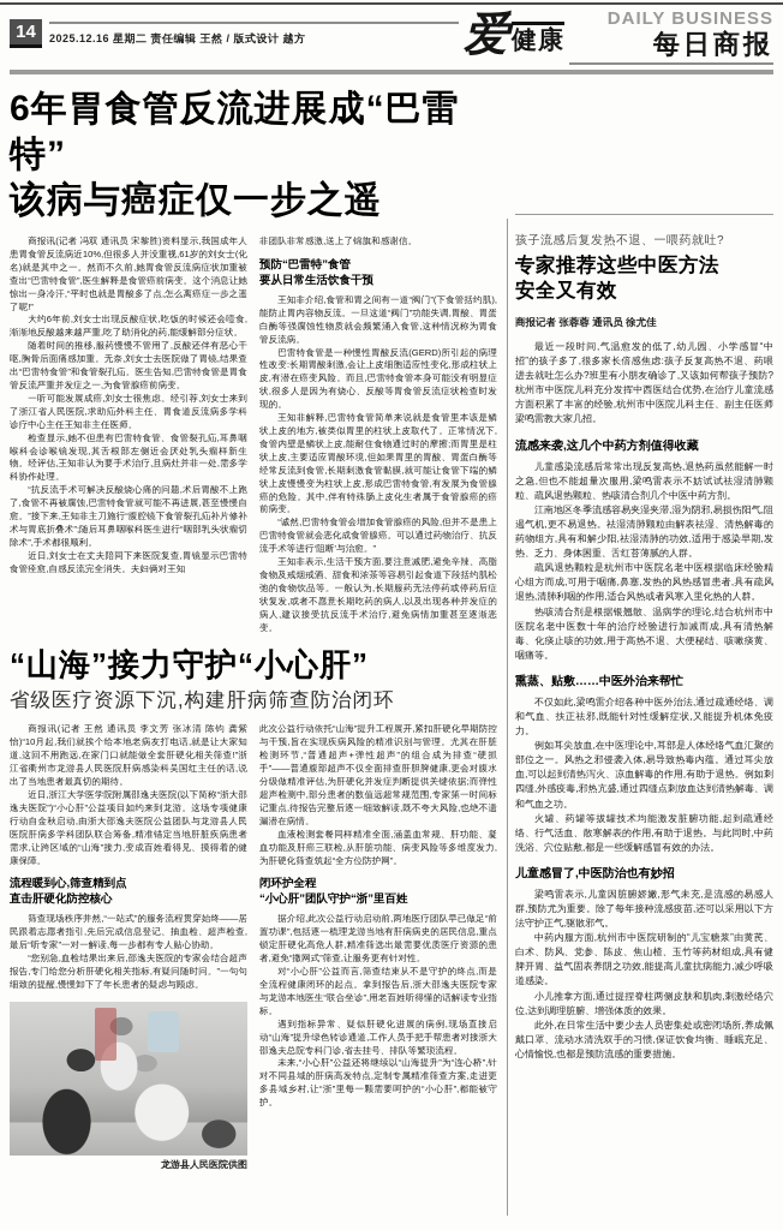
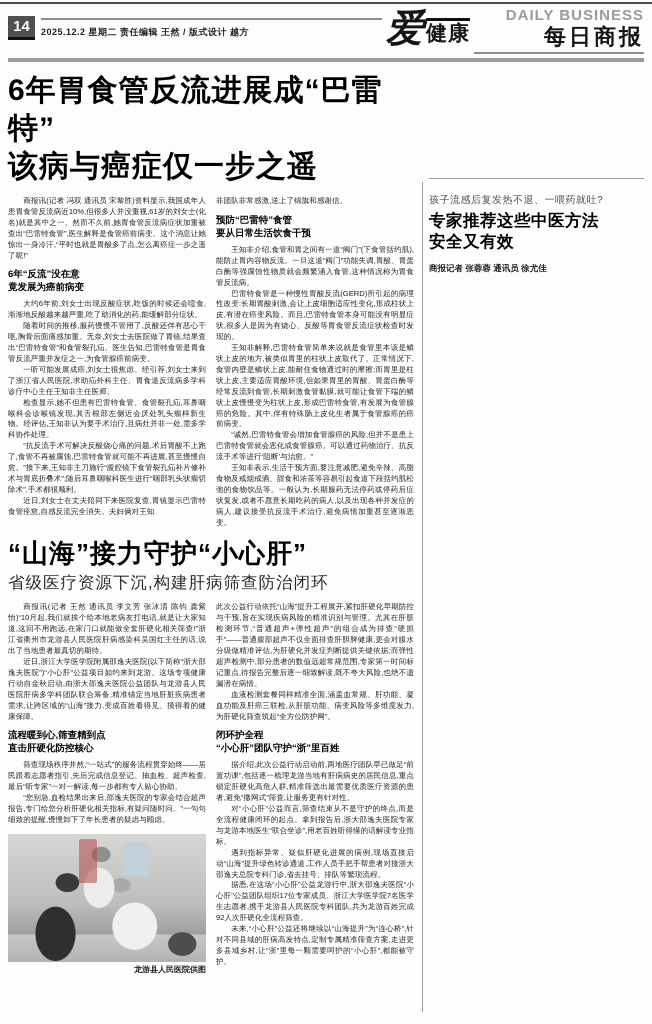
  14
- 2025.12.16 星期二 责任编辑 王然 / 版式设计 越方
+ 2025.12.2 星期二 责任编辑 王然 / 版式设计 越方
  爱
  健康
  DAILY BUSINESS
  每日商报
  6年胃食管反流进展成“巴雷特”
  该病与癌症仅一步之遥
  商报讯(记者 冯双 通讯员 宋黎胜)资料显示,我国成年人患胃食管反流病近10%,但很多人并没重视,61岁的刘女士(化名)就是其中之一。然而不久前,她胃食管反流病症状加重被查出“巴雷特食管”,医生解释是食管癌前病变。这个消息让她惊出一身冷汗,“平时也就是胃酸多了点,怎么离癌症一步之遥了呢!”
+ 6年“反流”没在意
+ 竟发展为癌前病变
  大约6年前,刘女士出现反酸症状,吃饭的时候还会噎食,渐渐地反酸越来越严重,吃了助消化的药,能缓解部分症状。
  随着时间的推移,服药慢慢不管用了,反酸还伴有恶心干呕,胸骨后面痛感加重。无奈,刘女士去医院做了胃镜,结果查出“巴雷特食管”和食管裂孔疝。医生告知,巴雷特食管是胃食管反流严重并发症之一,为食管腺癌前病变。
  一听可能发展成癌,刘女士很焦虑。经引荐,刘女士来到了浙江省人民医院,求助疝外科主任、胃食道反流病多学科诊疗中心主任王知非主任医师。
  检查显示,她不但患有巴雷特食管、食管裂孔疝,耳鼻咽喉科会诊喉镜发现,其舌根部左侧近会厌处乳头瘤样新生物。经评估,王知非认为要手术治疗,且病灶并非一处,需多学科协作处理。
  “抗反流手术可解决反酸烧心痛的问题,术后胃酸不上跑了,食管不再被腐蚀,巴雷特食管就可能不再进展,甚至慢慢自愈。”接下来,王知非主刀施行“腹腔镜下食管裂孔疝补片修补术与胃底折叠术”;随后耳鼻咽喉科医生进行“咽部乳头状瘤切除术”,手术都很顺利。
  近日,刘女士在丈夫陪同下来医院复查,胃镜显示巴雷特食管痊愈,自感反流完全消失。夫妇俩对王知
  非团队非常感激,送上了锦旗和感谢信。
  预防“巴雷特”食管
  要从日常生活饮食干预
  王知非介绍,食管和胃之间有一道“阀门”(下食管括约肌),能防止胃内容物反流。一旦这道“阀门”功能失调,胃酸、胃蛋白酶等强腐蚀性物质就会频繁涌入食管,这种情况称为胃食管反流病。
  巴雷特食管是一种慢性胃酸反流(GERD)所引起的病理性改变:长期胃酸刺激,会让上皮细胞适应性变化,形成柱状上皮,有潜在癌变风险。而且,巴雷特食管本身可能没有明显症状,很多人是因为有烧心、反酸等胃食管反流症状检查时发现的。
  王知非解释,巴雷特食管简单来说就是食管里本该是鳞状上皮的地方,被类似胃里的柱状上皮取代了。正常情况下,食管内壁是鳞状上皮,能耐住食物通过时的摩擦;而胃里是柱状上皮,主要适应胃酸环境,但如果胃里的胃酸、胃蛋白酶等经常反流到食管,长期刺激食管黏膜,就可能让食管下端的鳞状上皮慢慢变为柱状上皮,形成巴雷特食管,有发展为食管腺癌的危险。其中,伴有特殊肠上皮化生者属于食管腺癌的癌前病变。
  “诚然,巴雷特食管会增加食管腺癌的风险,但并不是患上巴雷特食管就会恶化成食管腺癌。可以通过药物治疗、抗反流手术等进行‘阻断’与治愈。”
  王知非表示,生活干预方面,要注意减肥,避免辛辣、高脂食物及戒烟戒酒、甜食和浓茶等容易引起食道下段括约肌松弛的食物饮品等。一般认为,长期服药无法停药或停药后症状复发,或者不愿意长期吃药的病人,以及出现各种并发症的病人,建议接受抗反流手术治疗,避免病情加重甚至逐渐恶变。
  “山海”接力守护“小心肝”
  省级医疗资源下沉,构建肝病筛查防治闭环
  商报讯(记者 王然 通讯员 李文芳 张冰清 陈钧 龚紫怡)“10月起,我们就挨个给本地老病友打电话,就是让大家知道,这回不用跑远,在家门口就能做全套肝硬化相关筛查!”浙江省衢州市龙游县人民医院肝病感染科吴国红主任的话,说出了当地患者最真切的期待。
  近日,浙江大学医学院附属邵逸夫医院(以下简称“浙大邵逸夫医院”)“小心肝”公益项目如约来到龙游。这场专项健康行动自金秋启动,由浙大邵逸夫医院公益团队与龙游县人民医院肝病多学科团队联合筹备,精准锚定当地肝脏疾病患者需求,让跨区域的“山海”接力,变成百姓看得见、摸得着的健康保障。
  流程暖到心,筛查精到点
  直击肝硬化防控核心
  筛查现场秩序井然,“一站式”的服务流程贯穿始终——居民跟着志愿者指引,先后完成信息登记、抽血检、超声检查,最后“听专家”一对一解读,每一步都有专人贴心协助。
  “您别急,血检结果出来后,邵逸夫医院的专家会结合超声报告,专门给您分析肝硬化相关指标,有疑问随时问。”一句句细致的提醒,慢慢卸下了年长患者的疑虑与顾虑。
  龙游县人民医院供图
  此次公益行动依托“山海”提升工程展开,紧扣肝硬化早期防控与干预,旨在实现疾病风险的精准识别与管理。尤其在肝脏检测环节,“普通超声+弹性超声”的组合成为排查“硬抓手”——普通腹部超声不仅全面排查肝胆脾健康,更会对腹水分级做精准评估,为肝硬化并发症判断提供关键依据;而弹性超声检测中,部分患者的数值远超常规范围,专家第一时间标记重点,待报告完整后逐一细致解读,既不夸大风险,也绝不遗漏潜在病情。
  血液检测套餐同样精准全面,涵盖血常规、肝功能、凝血功能及肝癌三联检,从肝脏功能、病变风险等多维度发力,为肝硬化筛查筑起“全方位防护网”。
  闭环护全程
  “小心肝”团队守护“浙”里百姓
  据介绍,此次公益行动启动前,两地医疗团队早已做足“前置功课”,包括逐一梳理龙游当地有肝病病史的居民信息,重点锁定肝硬化高危人群,精准筛选出最需要优质医疗资源的患者,避免“撒网式”筛查,让服务更有针对性。
  对“小心肝”公益而言,筛查结束从不是守护的终点,而是全流程健康闭环的起点。拿到报告后,浙大邵逸夫医院专家与龙游本地医生“联合坐诊”,用老百姓听得懂的话解读专业指标。
  遇到指标异常、疑似肝硬化进展的病例,现场直接启动“山海”提升绿色转诊通道,工作人员手把手帮患者对接浙大邵逸夫总院专科门诊,省去挂号、排队等繁琐流程。
+ 据悉,在这场“小心肝”公益龙游行中,浙大邵逸夫医院“小心肝”公益团队组织17位专家成员、浙江大学医学院7名医学生志愿者,携手龙游县人民医院专科团队,共为龙游百姓完成92人次肝硬化全流程筛查。
  未来,“小心肝”公益还将继续以“山海提升”为“连心桥”,针对不同县域的肝病高发特点,定制专属精准筛查方案,走进更多县域乡村,让“浙”里每一颗需要呵护的“小心肝”,都能被守护。
  孩子流感后复发热不退、一喂药就吐?
  专家推荐这些中医方法
  安全又有效
  商报记者 张蓉蓉 通讯员 徐尤佳
- 最近一段时间,气温愈发的低了,幼儿园、小学感冒“中招”的孩子多了,很多家长倍感焦虑:孩子反复高热不退、药喂进去就吐怎么办?班里有小朋友确诊了,又该如何帮孩子预防?杭州市中医院儿科充分发挥中西医结合优势,在治疗儿童流感方面积累了丰富的经验,杭州市中医院儿科主任、副主任医师梁鸣雷教大家几招。
- 流感来袭,这几个中药方剂值得收藏
- 儿童感染流感后常常出现反复高热,退热药虽然能解一时之急,但也不能超量次服用,梁鸣雷表示不妨试试祛湿清肺颗粒、疏风退热颗粒、热咳清合剂几个中医中药方剂。
- 江南地区冬季流感容易夹湿夹滞,湿为阴邪,易损伤阳气,阻遏气机,更不易退热。祛湿清肺颗粒由解表祛湿、清热解毒的药物组方,具有和解少阳,祛湿清肺的功效,适用于感染早期,发热、乏力、身体困重、舌红苔薄腻的人群。
- 疏风退热颗粒是杭州市中医院名老中医根据临床经验精心组方而成,可用于咽痛,鼻塞,发热的风热感冒患者,具有疏风退热,清肺利咽的作用,适合风热或者风寒入里化热的人群。
- 热咳清合剂是根据银翘散、温病学的理论,结合杭州市中医院名老中医数十年的治疗经验进行加减而成,具有清热解毒、化痰止咳的功效,用于高热不退、大便秘结、咳嗽痰黄、咽痛等。
- 熏蒸、贴敷……中医外治来帮忙
- 不仅如此,梁鸣雷介绍各种中医外治法,通过疏通经络、调和气血、扶正祛邪,既能针对性缓解症状,又能提升机体免疫力。
- 例如耳尖放血,在中医理论中,耳部是人体经络气血汇聚的部位之一。风热之邪侵袭入体,易导致热毒内蕴。通过耳尖放血,可以起到清热泻火、凉血解毒的作用,有助于退热。例如刺四缝,外感疫毒,邪热亢盛,通过四缝点刺放血达到清热解毒、调和气血之功。
- 火罐、药罐等拔罐技术均能激发脏腑功能,起到疏通经络、行气活血、散寒解表的作用,有助于退热。与此同时,中药洗浴、穴位贴敷,都是一些缓解感冒有效的办法。
- 儿童感冒了,中医防治也有妙招
- 梁鸣雷表示,儿童因脏腑娇嫩,形气未充,是流感的易感人群,预防尤为重要。除了每年接种流感疫苗,还可以采用以下方法守护正气,驱散邪气。
- 中药内服方面,杭州市中医院研制的“儿宝糖浆”由黄芪、白术、防风、党参、陈皮、焦山楂、玉竹等药材组成,具有健脾开胃、益气固表养阴之功效,能提高儿童抗病能力,减少呼吸道感染。
- 小儿推拿方面,通过提捏脊柱两侧皮肤和肌肉,刺激经络穴位,达到调理脏腑、增强体质的效果。
- 此外,在日常生活中要少去人员密集处或密闭场所,养成佩戴口罩、流动水清洗双手的习惯,保证饮食均衡、睡眠充足、心情愉悦,也都是预防流感的重要措施。
